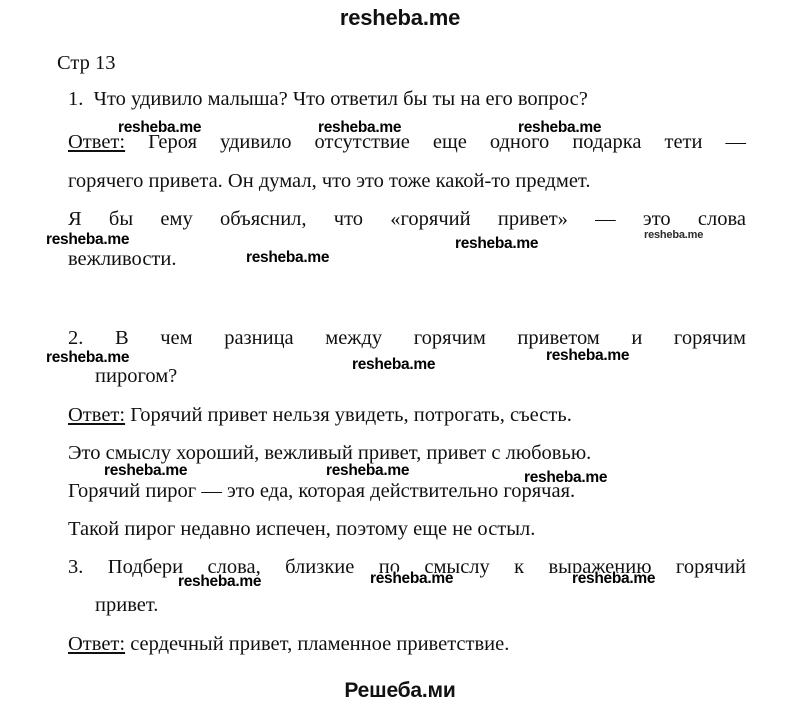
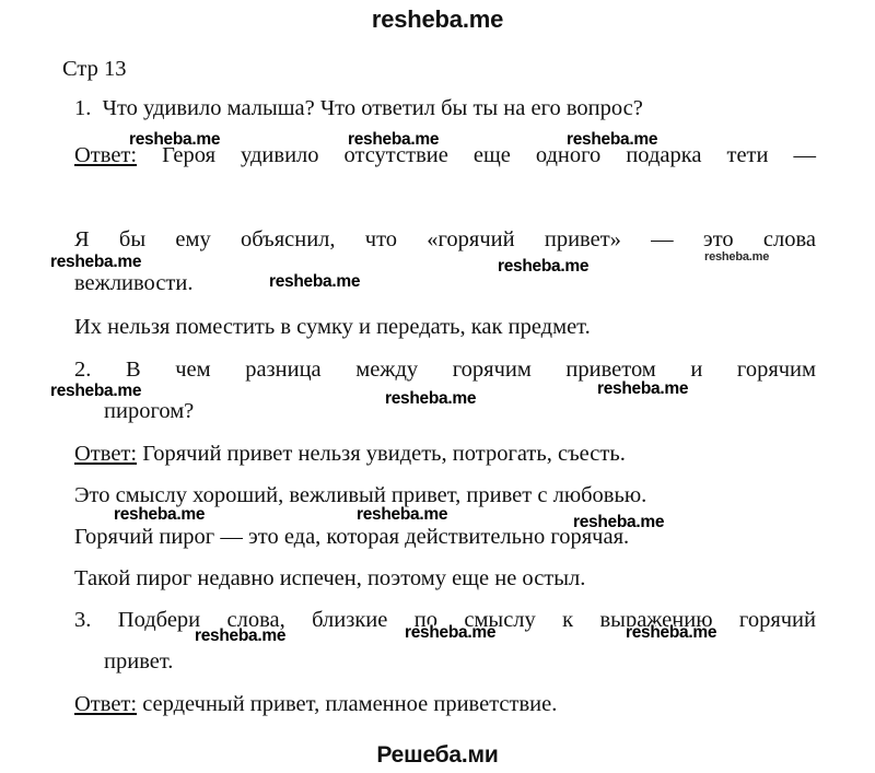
  resheba.me
  Стр 13
  1. Что удивило малыша? Что ответил бы ты на его вопрос?
  Ответ: Героя удивило отсутствие еще одного подарка тети —
- горячего привета. Он думал, что это тоже какой-то предмет.
  Я бы ему объяснил, что «горячий привет» — это слова
  вежливости.
+ Их нельзя поместить в сумку и передать, как предмет.
  2. В чем разница между горячим приветом и горячим
  пирогом?
  Ответ: Горячий привет нельзя увидеть, потрогать, съесть.
  Это смыслу хороший, вежливый привет, привет с любовью.
  Горячий пирог — это еда, которая действительно горячая.
  Такой пирог недавно испечен, поэтому еще не остыл.
  3. Подбери слова, близкие по смыслу к выражению горячий
  привет.
  Ответ: сердечный привет, пламенное приветствие.
  resheba.me
  resheba.me
  resheba.me
  resheba.me
  resheba.me
  resheba.me
  resheba.me
  resheba.me
  resheba.me
  resheba.me
  resheba.me
  resheba.me
  resheba.me
  resheba.me
  resheba.me
  resheba.me
  Решеба.ми
